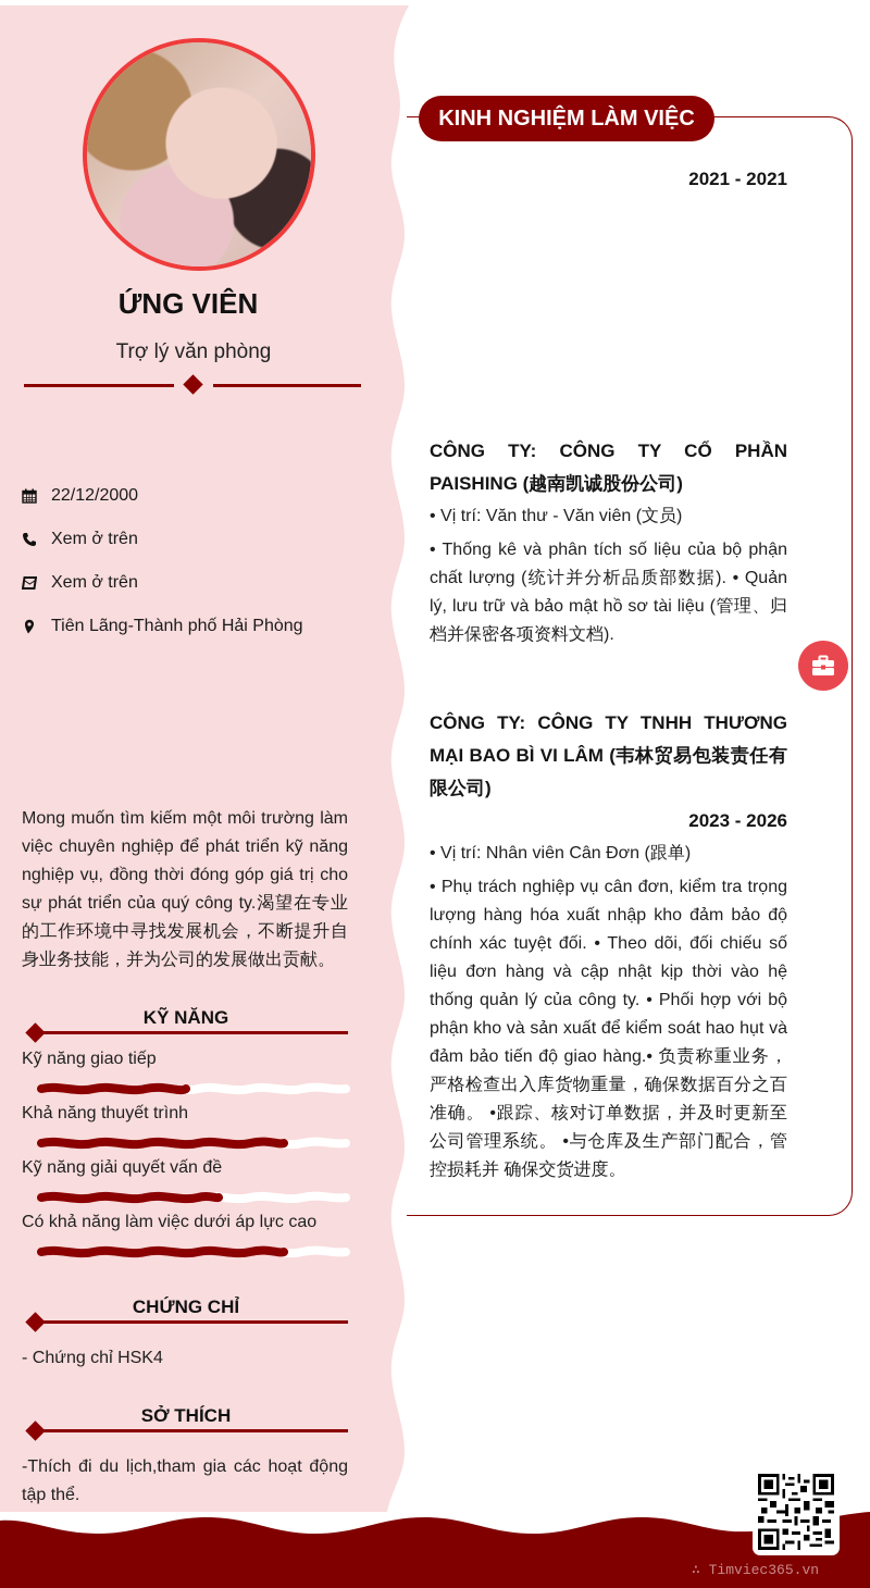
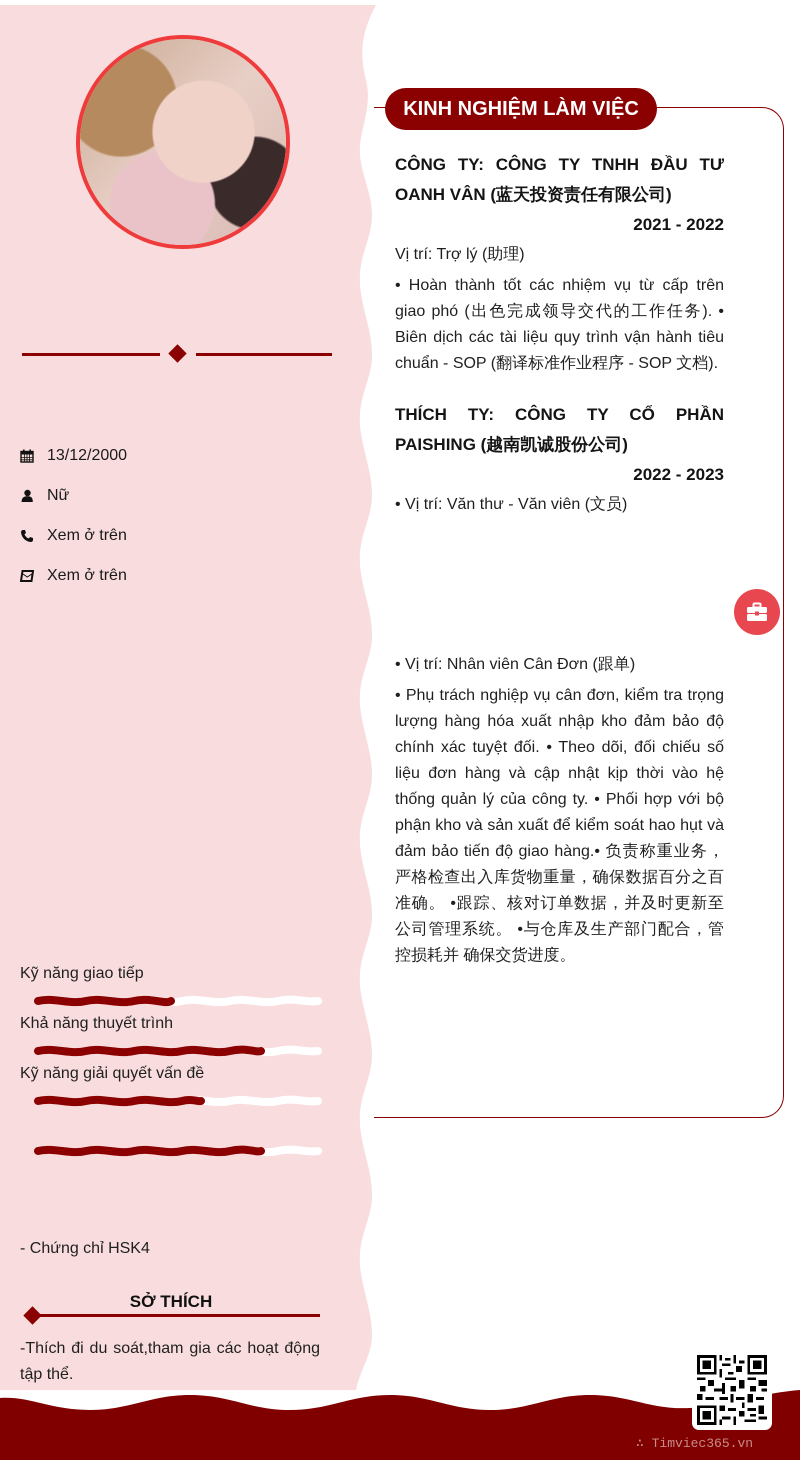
- ỨNG VIÊN
- Trợ lý văn phòng
- 22/12/2000
+ 13/12/2000
+ Nữ
  Xem ở trên
  Xem ở trên
- Tiên Lãng-Thành phố Hải Phòng
- Mong muốn tìm kiếm một môi trường làm việc chuyên nghiệp để phát triển kỹ năng nghiệp vụ, đồng thời đóng góp giá trị cho sự phát triển của quý công ty.渴望在专业的工作环境中寻找发展机会，不断提升自身业务技能，并为公司的发展做出贡献。
- KỸ NĂNG
  Kỹ năng giao tiếp
  Khả năng thuyết trình
  Kỹ năng giải quyết vấn đề
- Có khả năng làm việc dưới áp lực cao
- CHỨNG CHỈ
  - Chứng chỉ HSK4
  SỞ THÍCH
- -Thích đi du lịch,tham gia các hoạt động tập thể.
+ -Thích đi du soát,tham gia các hoạt động tập thể.
  KINH NGHIỆM LÀM VIỆC
+ CÔNG TY: CÔNG TY TNHH ĐẦU TƯ OANH VÂN (蓝天投资责任有限公司)
- 2021 - 2021
+ 2021 - 2022
+ Vị trí: Trợ lý (助理)
+ • Hoàn thành tốt các nhiệm vụ từ cấp trên giao phó (出色完成领导交代的工作任务). • Biên dịch các tài liệu quy trình vận hành tiêu chuẩn - SOP (翻译标准作业程序 - SOP 文档).
- CÔNG TY: CÔNG TY CỔ PHẦN PAISHING (越南凯诚股份公司)
+ THÍCH TY: CÔNG TY CỔ PHẦN PAISHING (越南凯诚股份公司)
+ 2022 - 2023
  • Vị trí: Văn thư - Văn viên (文员)
- • Thống kê và phân tích số liệu của bộ phận chất lượng (统计并分析品质部数据). • Quản lý, lưu trữ và bảo mật hồ sơ tài liệu (管理、归档并保密各项资料文档).
- CÔNG TY: CÔNG TY TNHH THƯƠNG MẠI BAO BÌ VI LÂM (韦林贸易包装责任有限公司)
- 2023 - 2026
  • Vị trí: Nhân viên Cân Đơn (跟单)
  • Phụ trách nghiệp vụ cân đơn, kiểm tra trọng lượng hàng hóa xuất nhập kho đảm bảo độ chính xác tuyệt đối. • Theo dõi, đối chiếu số liệu đơn hàng và cập nhật kịp thời vào hệ thống quản lý của công ty. • Phối hợp với bộ phận kho và sản xuất để kiểm soát hao hụt và đảm bảo tiến độ giao hàng.• 负责称重业务，严格检查出入库货物重量，确保数据百分之百准确。 •跟踪、核对订单数据，并及时更新至公司管理系统。 •与仓库及生产部门配合，管控损耗并 确保交货进度。
  ∴ Timviec365.vn
